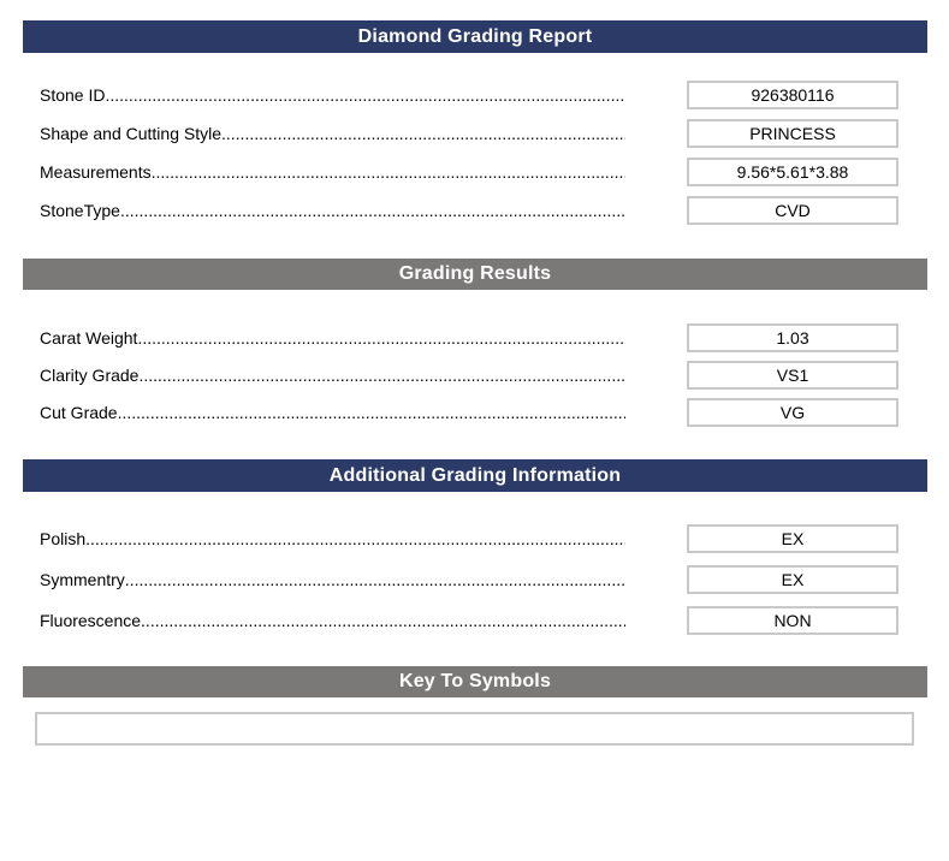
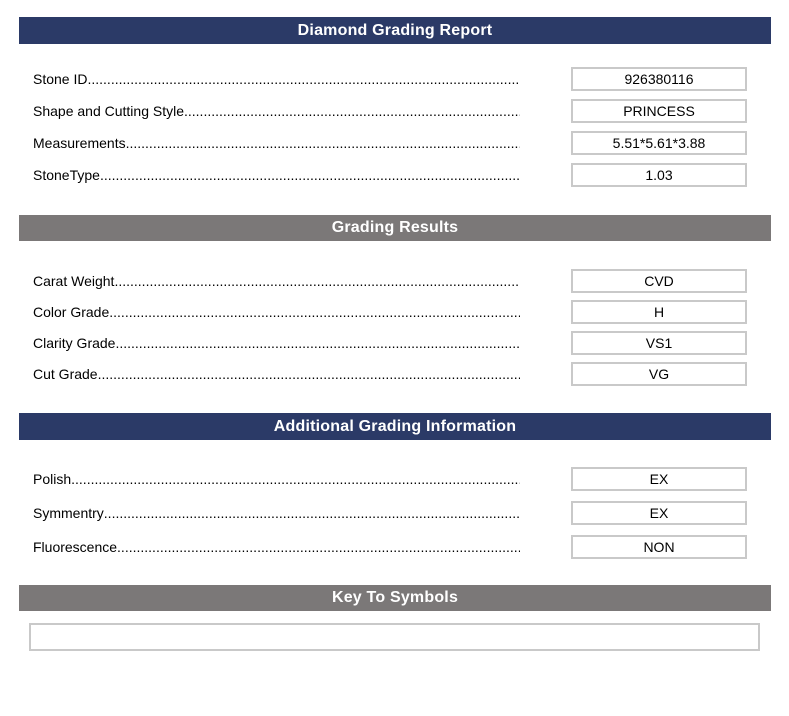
  Diamond Grading Report
  Stone ID
  926380116
  Shape and Cutting Style
  PRINCESS
  Measurements
- 9.56*5.61*3.88
+ 5.51*5.61*3.88
  StoneType
- CVD
+ 1.03
  Grading Results
  Carat Weight
- 1.03
+ CVD
+ Color Grade
+ H
  Clarity Grade
  VS1
  Cut Grade
  VG
  Additional Grading Information
  Polish
  EX
  Symmentry
  EX
  Fluorescence
  NON
  Key To Symbols
